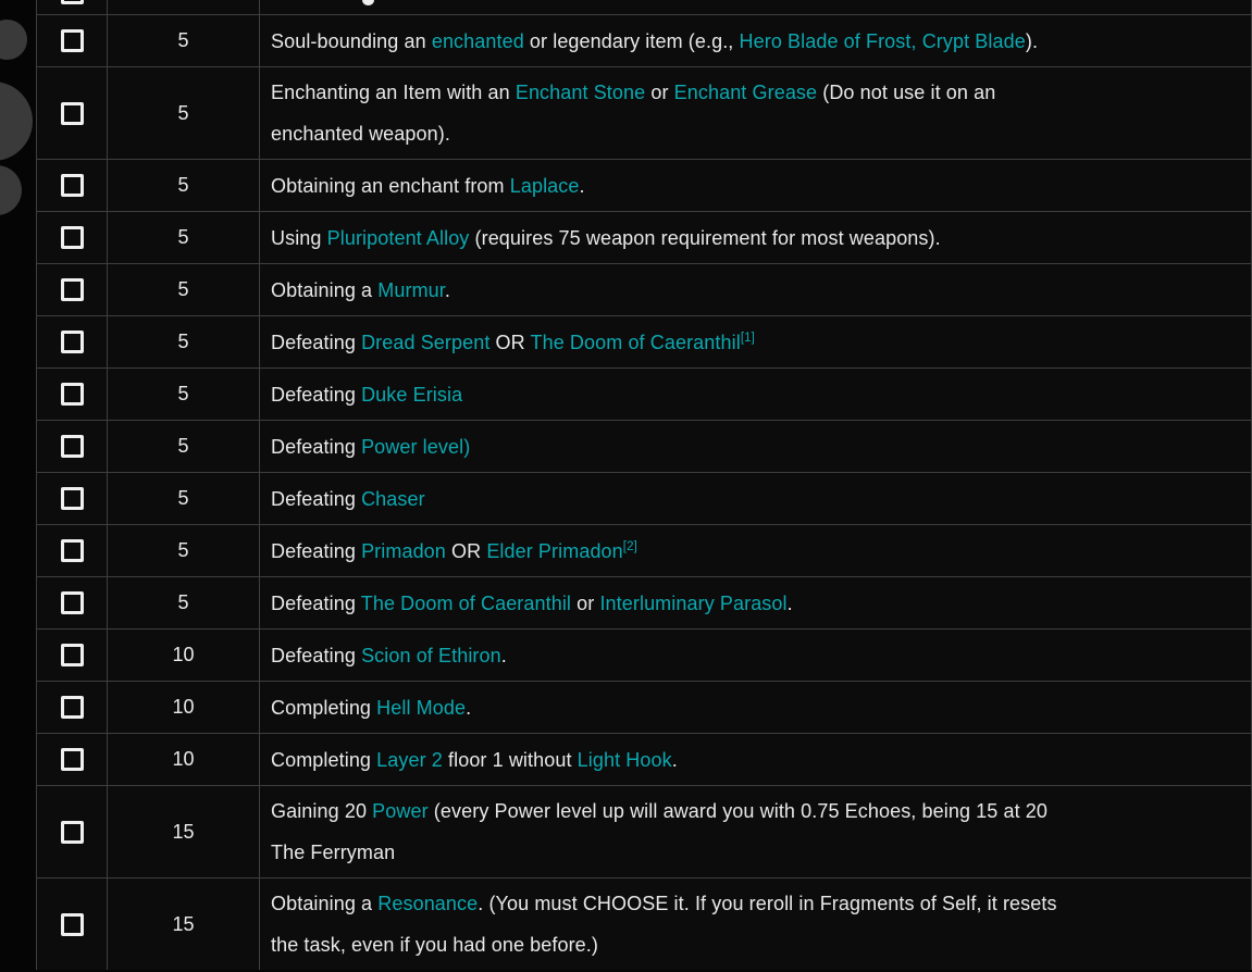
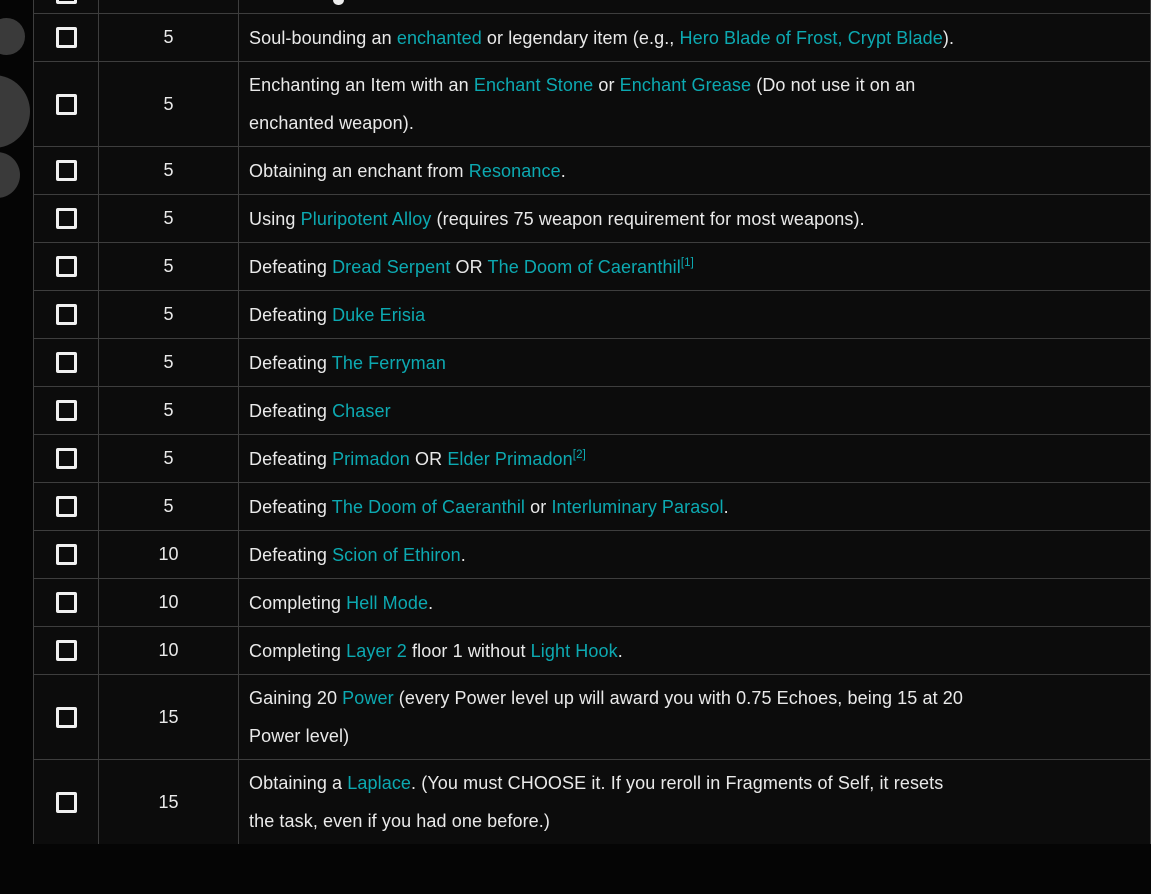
  	5	Soul-bounding an enchanted or legendary item (e.g., Hero Blade of Frost, Crypt Blade).
  	5	Enchanting an Item with an Enchant Stone or Enchant Grease (Do not use it on anenchanted weapon).
- 	5	Obtaining an enchant from Laplace.
+ 	5	Obtaining an enchant from Resonance.
  	5	Using Pluripotent Alloy (requires 75 weapon requirement for most weapons).
- 	5	Obtaining a Murmur.
  	5	Defeating Dread Serpent OR The Doom of Caeranthil[1]
  	5	Defeating Duke Erisia
- 	5	Defeating Power level)
+ 	5	Defeating The Ferryman
  	5	Defeating Chaser
  	5	Defeating Primadon OR Elder Primadon[2]
  	5	Defeating The Doom of Caeranthil or Interluminary Parasol.
  	10	Defeating Scion of Ethiron.
  	10	Completing Hell Mode.
  	10	Completing Layer 2 floor 1 without Light Hook.
- 	15	Gaining 20 Power (every Power level up will award you with 0.75 Echoes, being 15 at 20The Ferryman
+ 	15	Gaining 20 Power (every Power level up will award you with 0.75 Echoes, being 15 at 20Power level)
- 	15	Obtaining a Resonance. (You must CHOOSE it. If you reroll in Fragments of Self, it resetsthe task, even if you had one before.)
+ 	15	Obtaining a Laplace. (You must CHOOSE it. If you reroll in Fragments of Self, it resetsthe task, even if you had one before.)
